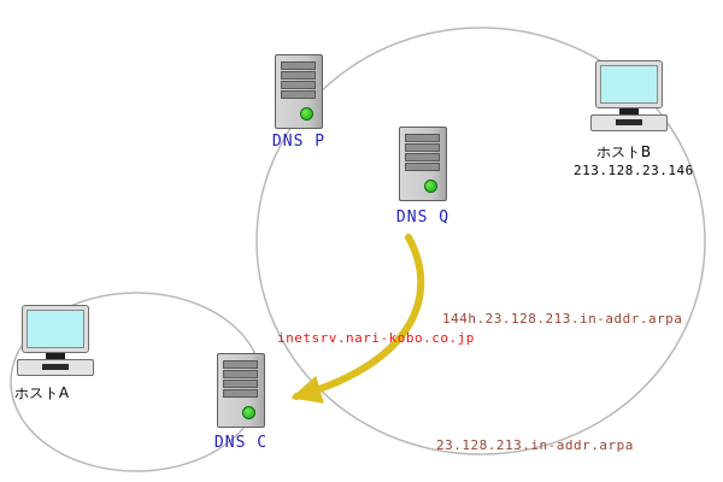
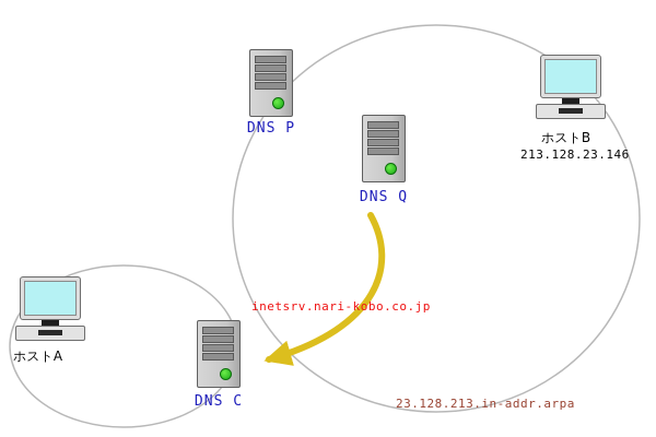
  DNS P
  DNS Q
  DNS C
  ホストA
  ホストB
  213.128.23.146
- 144h.23.128.213.in-addr.arpa
  inetsrv.nari-kobo.co.jp
  23.128.213.in-addr.arpa
